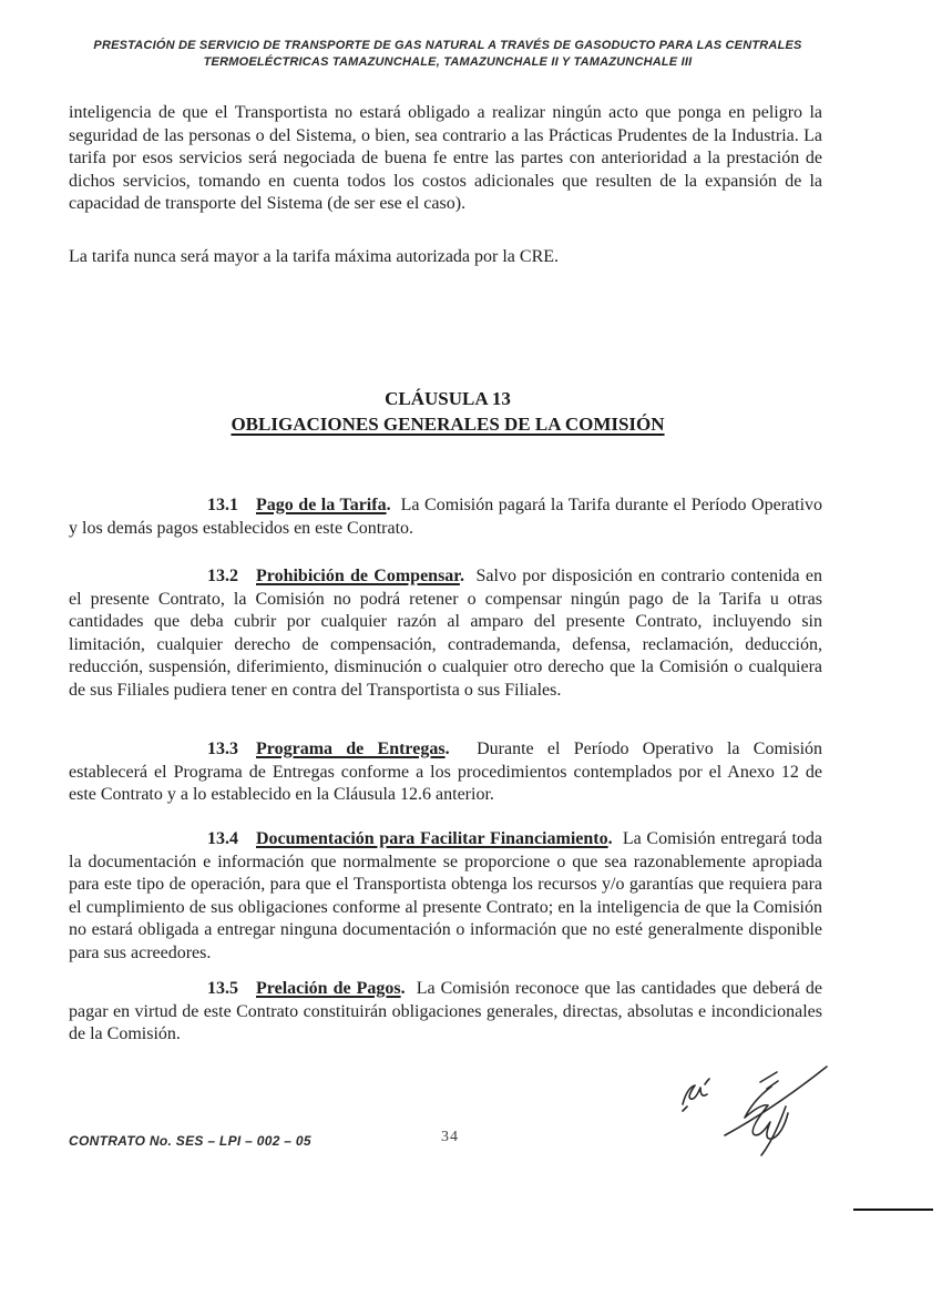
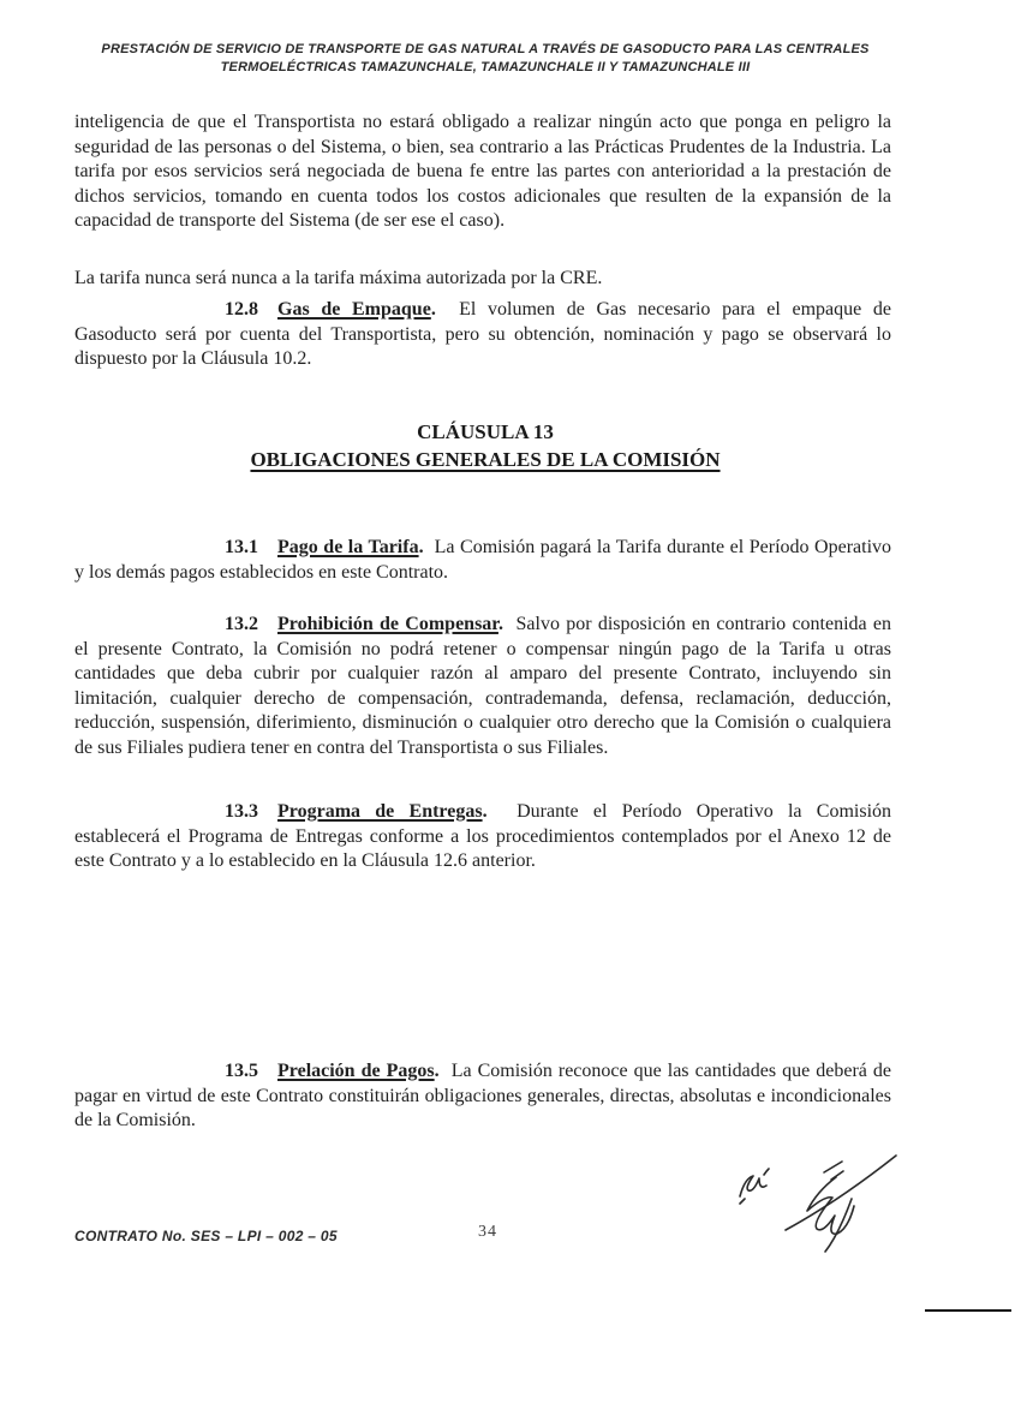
  PRESTACIÓN DE SERVICIO DE TRANSPORTE DE GAS NATURAL A TRAVÉS DE GASODUCTO PARA LAS CENTRALES
  TERMOELÉCTRICAS TAMAZUNCHALE, TAMAZUNCHALE II Y TAMAZUNCHALE III
  inteligencia de que el Transportista no estará obligado a realizar ningún acto que ponga en peligro la seguridad de las personas o del Sistema, o bien, sea contrario a las Prácticas Prudentes de la Industria. La tarifa por esos servicios será negociada de buena fe entre las partes con anterioridad a la prestación de dichos servicios, tomando en cuenta todos los costos adicionales que resulten de la expansión de la capacidad de transporte del Sistema (de ser ese el caso).
- La tarifa nunca será mayor a la tarifa máxima autorizada por la CRE.
+ La tarifa nunca será nunca a la tarifa máxima autorizada por la CRE.
+ 12.8 Gas de Empaque. El volumen de Gas necesario para el empaque de Gasoducto será por cuenta del Transportista, pero su obtención, nominación y pago se observará lo dispuesto por la Cláusula 10.2.
  CLÁUSULA 13
  OBLIGACIONES GENERALES DE LA COMISIÓN
  13.1 Pago de la Tarifa. La Comisión pagará la Tarifa durante el Período Operativo y los demás pagos establecidos en este Contrato.
  13.2 Prohibición de Compensar. Salvo por disposición en contrario contenida en el presente Contrato, la Comisión no podrá retener o compensar ningún pago de la Tarifa u otras cantidades que deba cubrir por cualquier razón al amparo del presente Contrato, incluyendo sin limitación, cualquier derecho de compensación, contrademanda, defensa, reclamación, deducción, reducción, suspensión, diferimiento, disminución o cualquier otro derecho que la Comisión o cualquiera de sus Filiales pudiera tener en contra del Transportista o sus Filiales.
  13.3 Programa de Entregas. Durante el Período Operativo la Comisión establecerá el Programa de Entregas conforme a los procedimientos contemplados por el Anexo 12 de este Contrato y a lo establecido en la Cláusula 12.6 anterior.
- 13.4 Documentación para Facilitar Financiamiento. La Comisión entregará toda la documentación e información que normalmente se proporcione o que sea razonablemente apropiada para este tipo de operación, para que el Transportista obtenga los recursos y/o garantías que requiera para el cumplimiento de sus obligaciones conforme al presente Contrato; en la inteligencia de que la Comisión no estará obligada a entregar ninguna documentación o información que no esté generalmente disponible para sus acreedores.
  13.5 Prelación de Pagos. La Comisión reconoce que las cantidades que deberá de pagar en virtud de este Contrato constituirán obligaciones generales, directas, absolutas e incondicionales de la Comisión.
  CONTRATO No. SES – LPI – 002 – 05
  34
